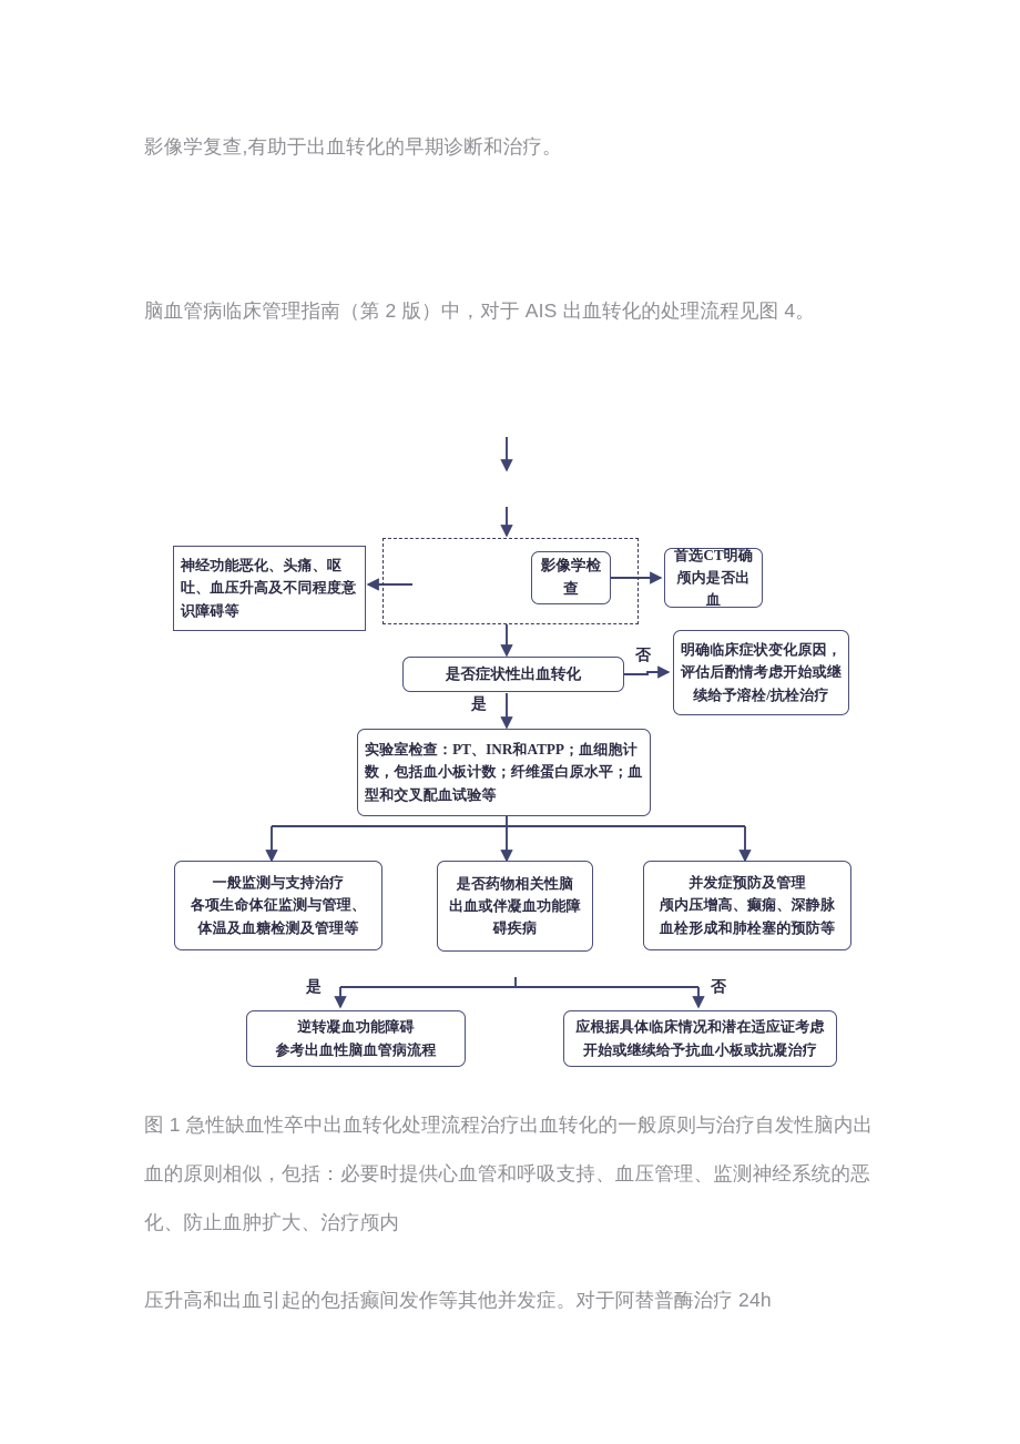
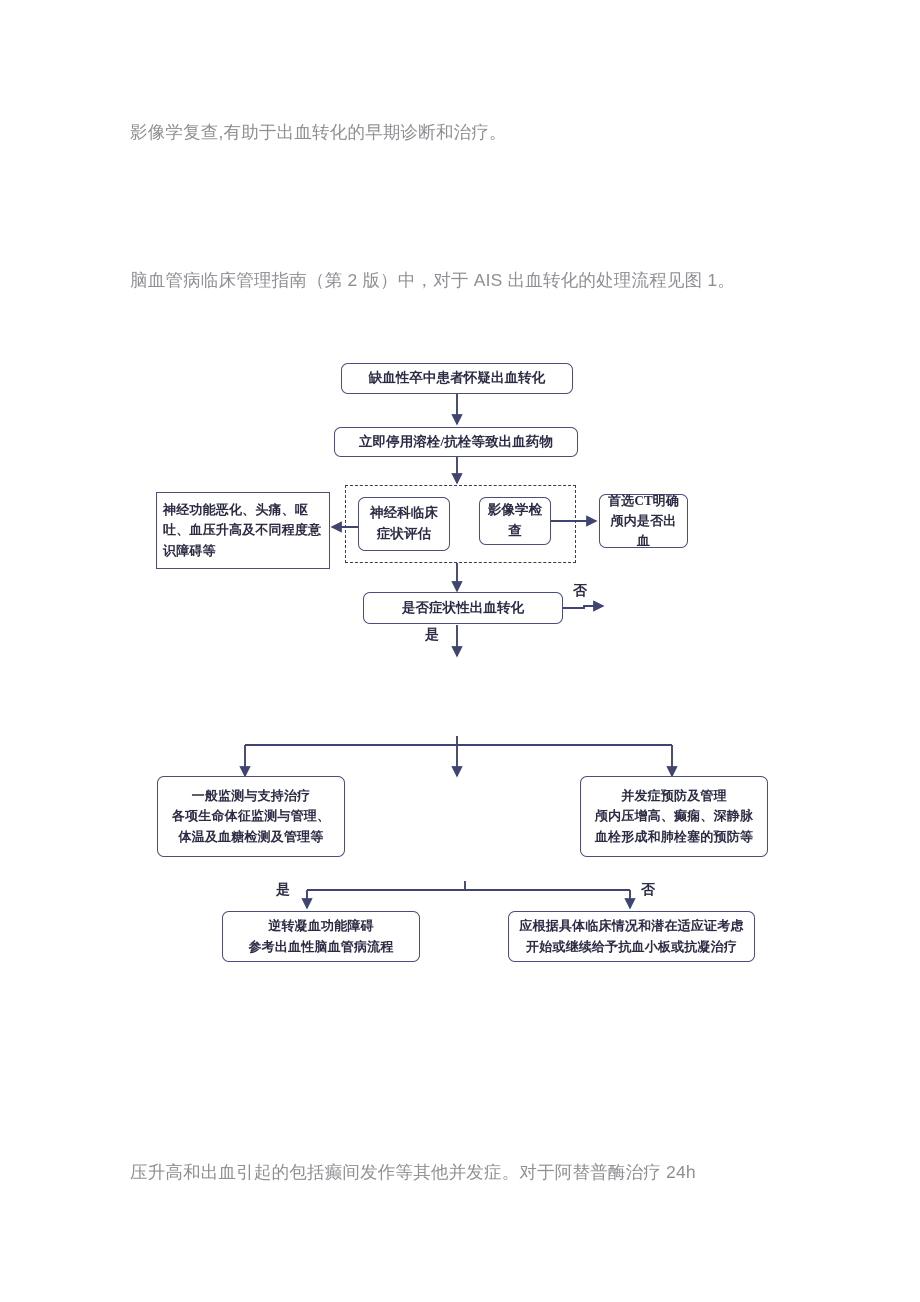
  影像学复查,有助于出血转化的早期诊断和治疗。
- 脑血管病临床管理指南（第 2 版）中，对于 AIS 出血转化的处理流程见图 4。
+ 脑血管病临床管理指南（第 2 版）中，对于 AIS 出血转化的处理流程见图 1。
+ 缺血性卒中患者怀疑出血转化
+ 立即停用溶栓/抗栓等致出血药物
+ 神经科临床
+ 症状评估
  影像学检查
  神经功能恶化、头痛、呕吐、血压升高及不同程度意识障碍等
  首选CT明确
  颅内是否出血
  是否症状性出血转化
- 明确临床症状变化原因，评估后酌情考虑开始或继续给予溶栓/抗栓治疗
- 实验室检查：PT、INR和ATPP；血细胞计数，包括血小板计数；纤维蛋白原水平；血型和交叉配血试验等
  一般监测与支持治疗
  各项生命体征监测与管理、
  体温及血糖检测及管理等
- 是否药物相关性脑
- 出血或伴凝血功能障
- 碍疾病
  并发症预防及管理
  颅内压增高、癫痫、深静脉
  血栓形成和肺栓塞的预防等
  逆转凝血功能障碍
  参考出血性脑血管病流程
  应根据具体临床情况和潜在适应证考虑
  开始或继续给予抗血小板或抗凝治疗
  否
  是
  是
  否
- 图 1 急性缺血性卒中出血转化处理流程治疗出血转化的一般原则与治疗自发性脑内出血的原则相似，包括：必要时提供心血管和呼吸支持、血压管理、监测神经系统的恶化、防止血肿扩大、治疗颅内
  压升高和出血引起的包括癫间发作等其他并发症。对于阿替普酶治疗 24h
